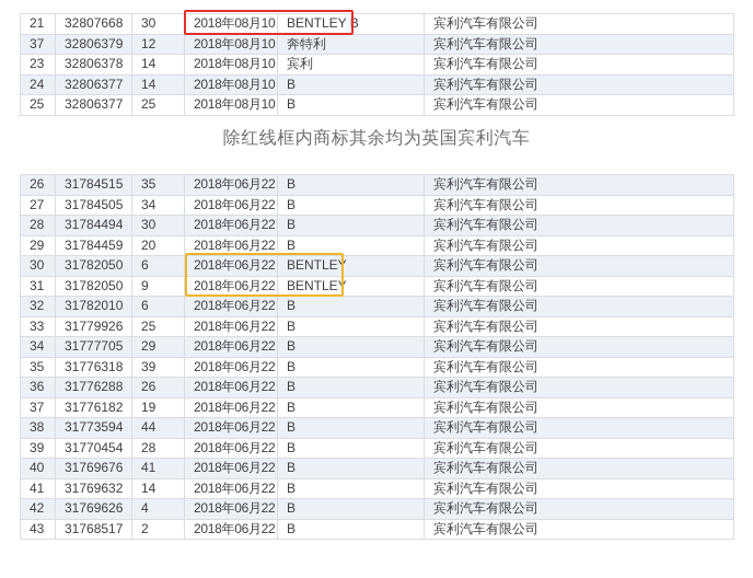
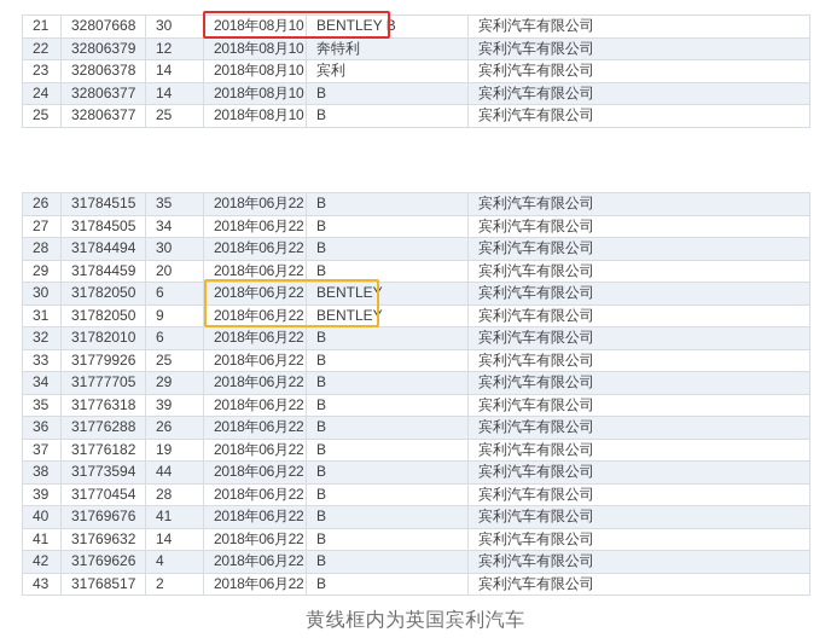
  21	32807668	30	2018年08月10	BENTLEY B	宾利汽车有限公司
- 37	32806379	12	2018年08月10	奔特利	宾利汽车有限公司
+ 22	32806379	12	2018年08月10	奔特利	宾利汽车有限公司
  23	32806378	14	2018年08月10	宾利	宾利汽车有限公司
  24	32806377	14	2018年08月10	B	宾利汽车有限公司
  25	32806377	25	2018年08月10	B	宾利汽车有限公司
- 除红线框内商标其余均为英国宾利汽车
  26	31784515	35	2018年06月22	B	宾利汽车有限公司
  27	31784505	34	2018年06月22	B	宾利汽车有限公司
  28	31784494	30	2018年06月22	B	宾利汽车有限公司
  29	31784459	20	2018年06月22	B	宾利汽车有限公司
  30	31782050	6	2018年06月22	BENTLEY	宾利汽车有限公司
  31	31782050	9	2018年06月22	BENTLEY	宾利汽车有限公司
  32	31782010	6	2018年06月22	B	宾利汽车有限公司
  33	31779926	25	2018年06月22	B	宾利汽车有限公司
  34	31777705	29	2018年06月22	B	宾利汽车有限公司
  35	31776318	39	2018年06月22	B	宾利汽车有限公司
  36	31776288	26	2018年06月22	B	宾利汽车有限公司
  37	31776182	19	2018年06月22	B	宾利汽车有限公司
  38	31773594	44	2018年06月22	B	宾利汽车有限公司
  39	31770454	28	2018年06月22	B	宾利汽车有限公司
  40	31769676	41	2018年06月22	B	宾利汽车有限公司
  41	31769632	14	2018年06月22	B	宾利汽车有限公司
  42	31769626	4	2018年06月22	B	宾利汽车有限公司
  43	31768517	2	2018年06月22	B	宾利汽车有限公司
+ 黄线框内为英国宾利汽车
